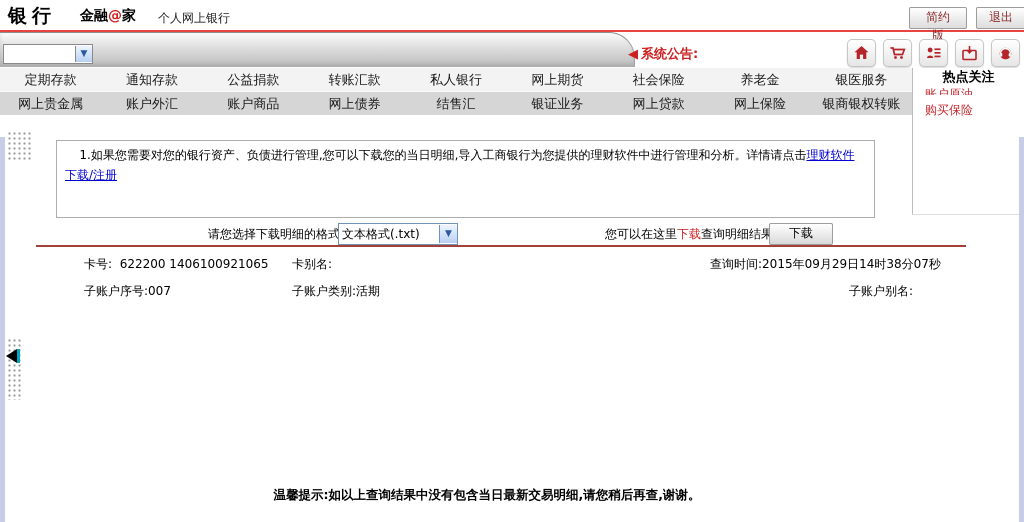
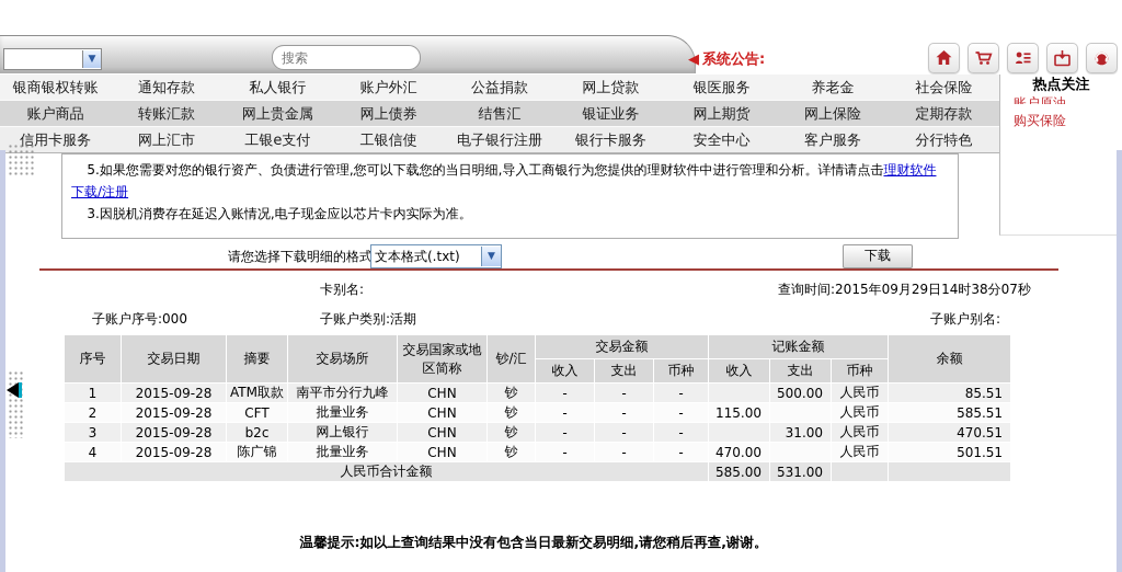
- 银行
- 金融@家
- 个人网上银行
- 简约版
- 退出
  ▼
+ 搜索
  ◀ 系统公告:
- 定期存款
+ 银商银权转账
  通知存款
- 公益捐款
+ 私人银行
- 转账汇款
+ 账户外汇
- 私人银行
+ 公益捐款
- 网上期货
+ 网上贷款
- 社会保险
+ 银医服务
  养老金
- 银医服务
+ 社会保险
- 网上贵金属
+ 账户商品
- 账户外汇
+ 转账汇款
- 账户商品
+ 网上贵金属
  网上债券
  结售汇
  银证业务
- 网上贷款
+ 网上期货
  网上保险
- 银商银权转账
+ 定期存款
+ 信用卡服务
+ 网上汇市
+ 工银e支付
+ 工银信使
+ 电子银行注册
+ 银行卡服务
+ 安全中心
+ 客户服务
+ 分行特色
  热点关注
  账户原油
  购买保险
- 1.如果您需要对您的银行资产、负债进行管理,您可以下载您的当日明细,导入工商银行为您提供的理财软件中进行管理和分析。详情请点击理财软件下载/注册
+ 5.如果您需要对您的银行资产、负债进行管理,您可以下载您的当日明细,导入工商银行为您提供的理财软件中进行管理和分析。详情请点击理财软件下载/注册
+ 3.因脱机消费存在延迟入账情况,电子现金应以芯片卡内实际为准。
  请您选择下载明细的格式
  文本格式(.txt)
  ▼
- 您可以在这里下载查询明细结果
  下载
- 卡号: 622200 1406100921065
  卡别名:
  查询时间:2015年09月29日14时38分07秒
- 子账户序号:007
+ 子账户序号:000
  子账户类别:活期
  子账户别名:
+ 序号	交易日期	摘要	交易场所	交易国家或地区简称	钞/汇	交易金额	记账金额	余额
+ 收入	支出	币种	收入	支出	币种
+ 1	2015-09-28	ATM取款	南平市分行九峰	CHN	钞	-	-	-		500.00	人民币	85.51
+ 2	2015-09-28	CFT	批量业务	CHN	钞	-	-	-	115.00		人民币	585.51
+ 3	2015-09-28	b2c	网上银行	CHN	钞	-	-	-		31.00	人民币	470.51
+ 4	2015-09-28	陈广锦	批量业务	CHN	钞	-	-	-	470.00		人民币	501.51
+ 人民币合计金额	585.00	531.00
  温馨提示:如以上查询结果中没有包含当日最新交易明细,请您稍后再查,谢谢。
